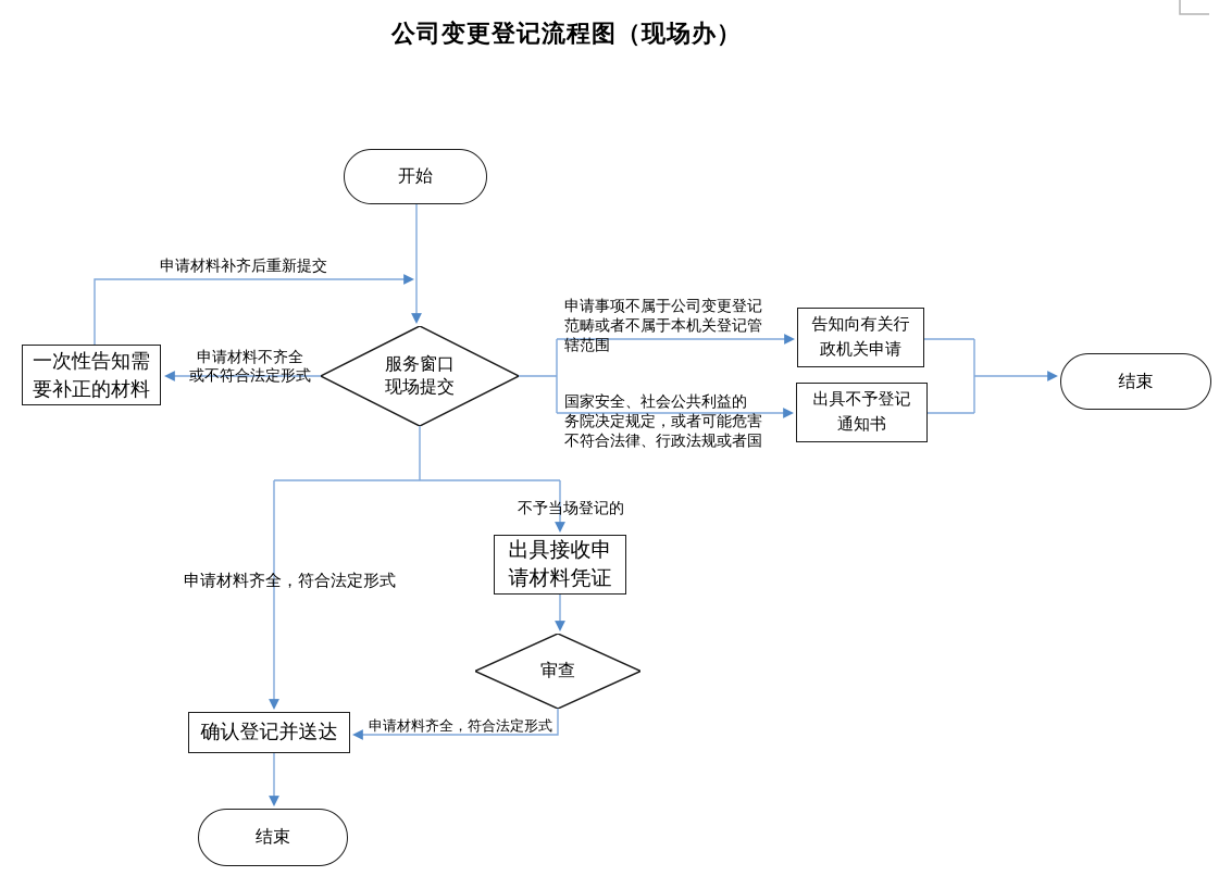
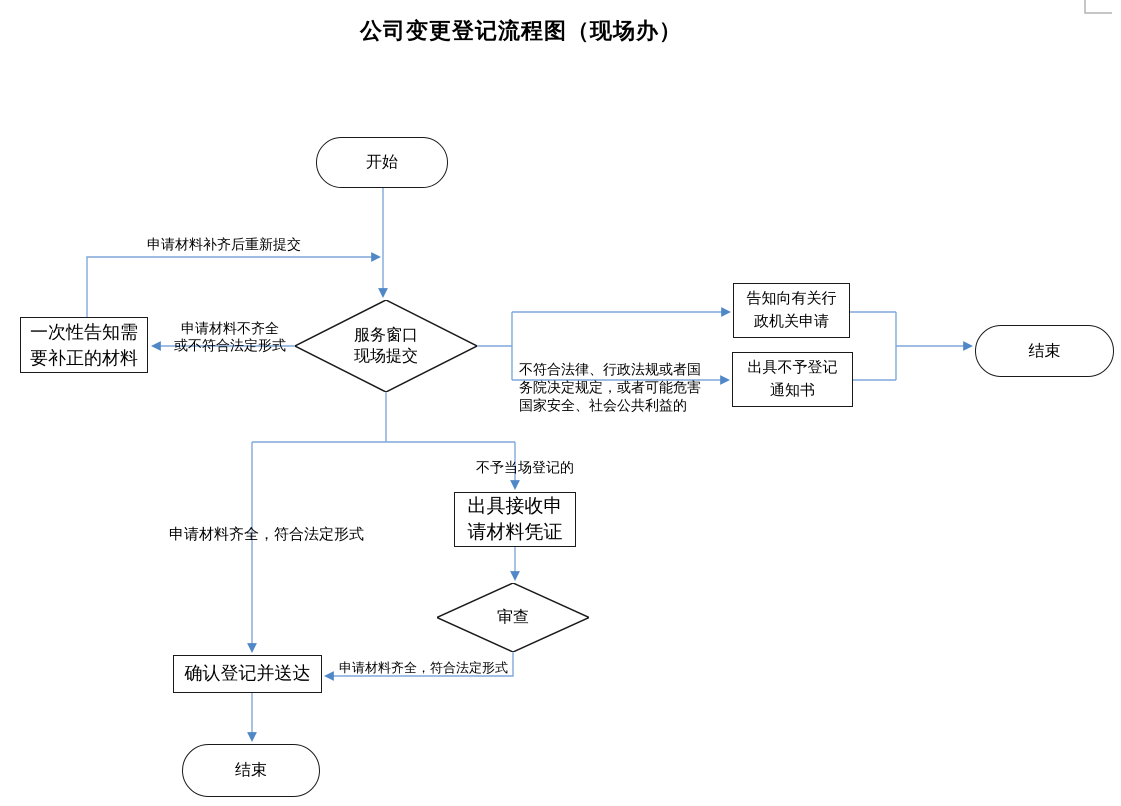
  公司变更登记流程图（现场办）
  开始
  服务窗口
  现场提交
  一次性告知需
  要补正的材料
  告知向有关行
  政机关申请
  出具不予登记
  通知书
  结束
  出具接收申
  请材料凭证
  审查
  确认登记并送达
  结束
  申请材料补齐后重新提交
  申请材料不齐全
  或不符合法定形式
- 申请事项不属于公司变更登记
- 范畴或者不属于本机关登记管
- 辖范围
- 国家安全、社会公共利益的
+ 不符合法律、行政法规或者国
  务院决定规定，或者可能危害
- 不符合法律、行政法规或者国
+ 国家安全、社会公共利益的
  不予当场登记的
  申请材料齐全，符合法定形式
  申请材料齐全，符合法定形式
